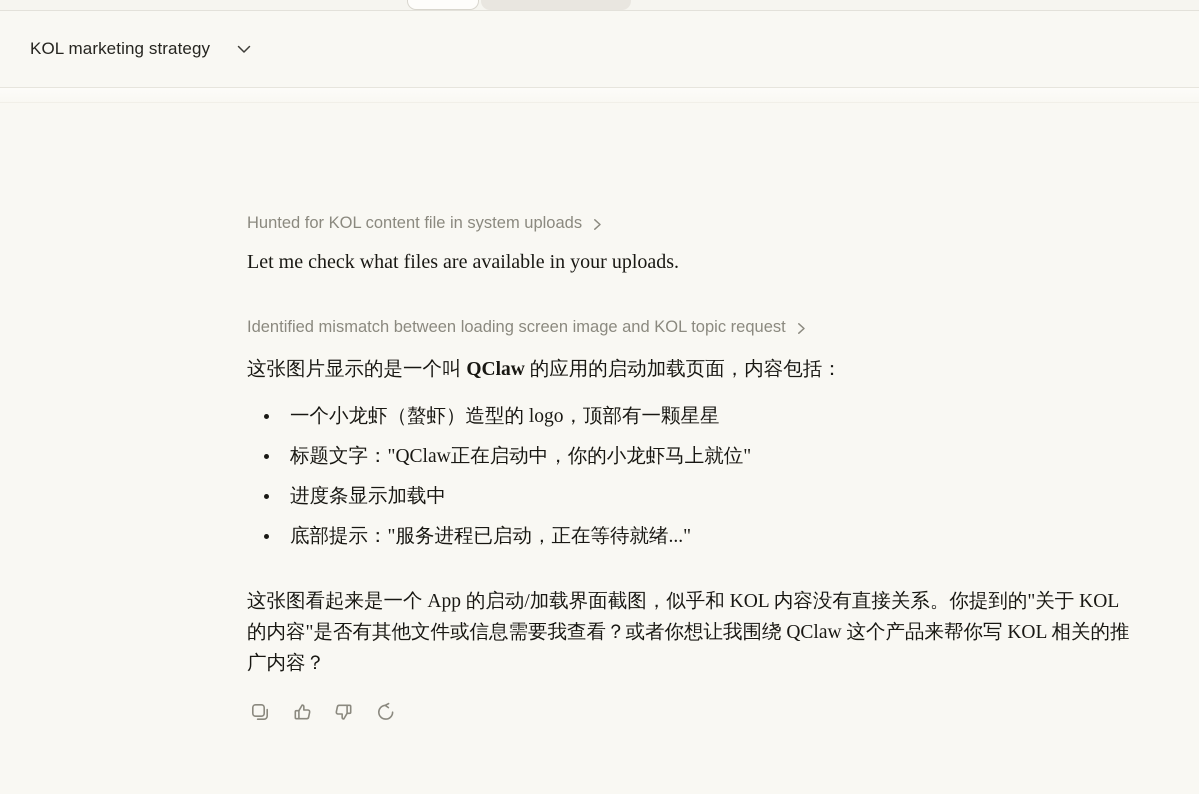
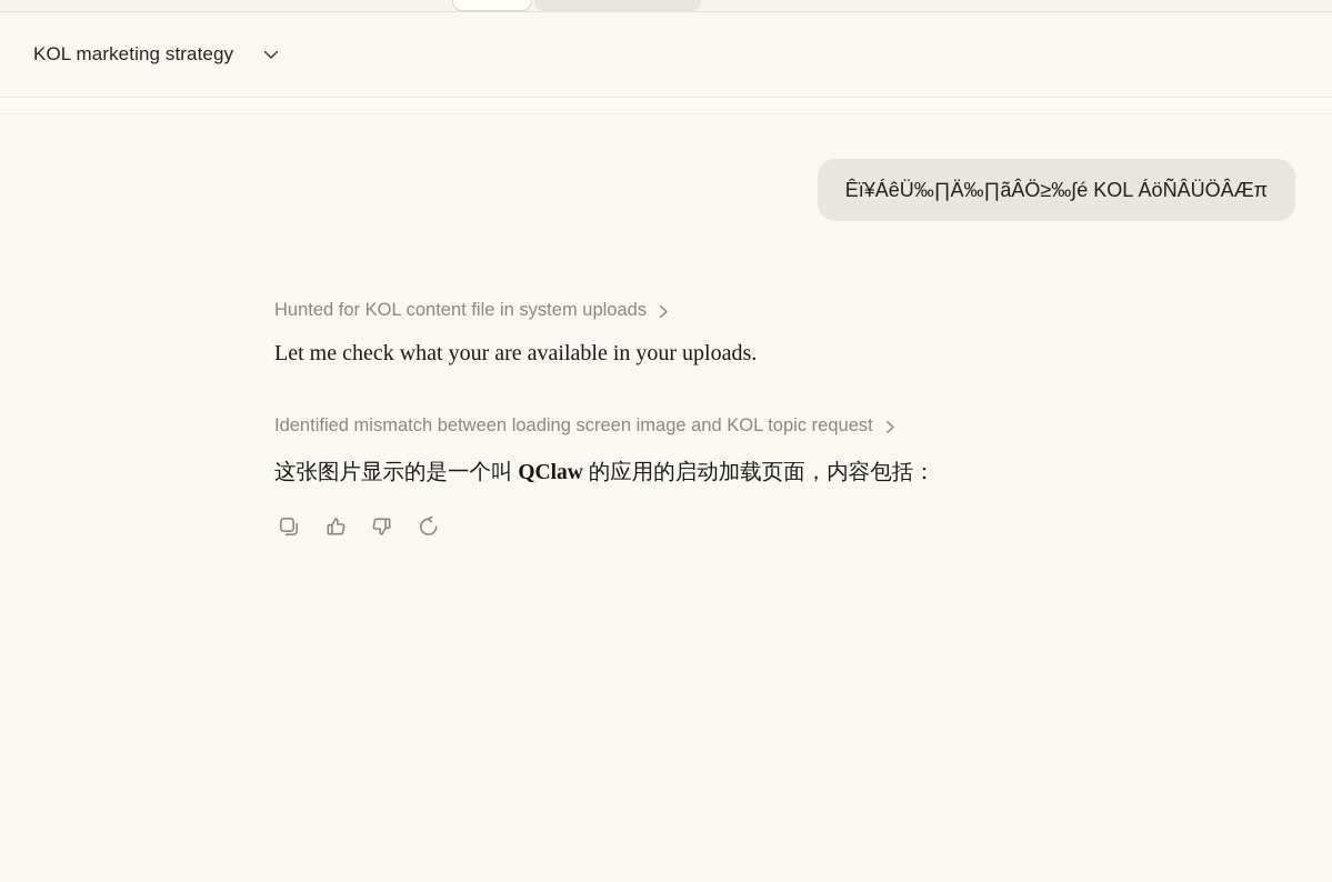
  KOL marketing strategy
+ Êï¥ÁêÜ‰∏Ä‰∏ãÂÖ≥‰∫é KOL ÁöÑÂÜÖÂÆπ
  Hunted for KOL content file in system uploads
- Let me check what files are available in your uploads.
+ Let me check what your are available in your uploads.
  Identified mismatch between loading screen image and KOL topic request
  这张图片显示的是一个叫 QClaw 的应用的启动加载页面，内容包括：
- 一个小龙虾（螯虾）造型的 logo，顶部有一颗星星
- 标题文字："QClaw正在启动中，你的小龙虾马上就位"
- 进度条显示加载中
- 底部提示："服务进程已启动，正在等待就绪..."
- 这张图看起来是一个 App 的启动/加载界面截图，似乎和 KOL 内容没有直接关系。你提到的"关于 KOL 的内容"是否有其他文件或信息需要我查看？或者你想让我围绕 QClaw 这个产品来帮你写 KOL 相关的推广内容？
